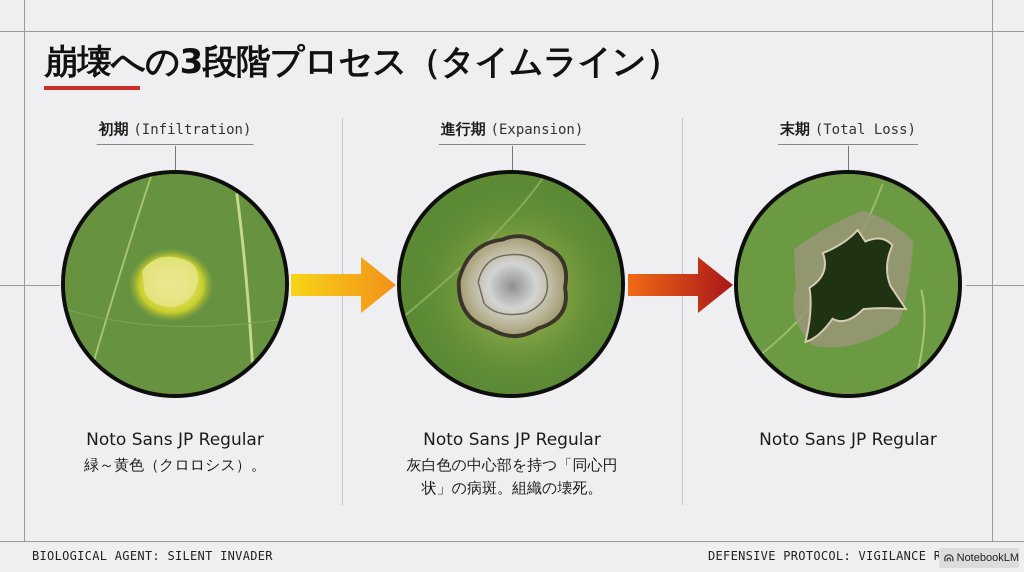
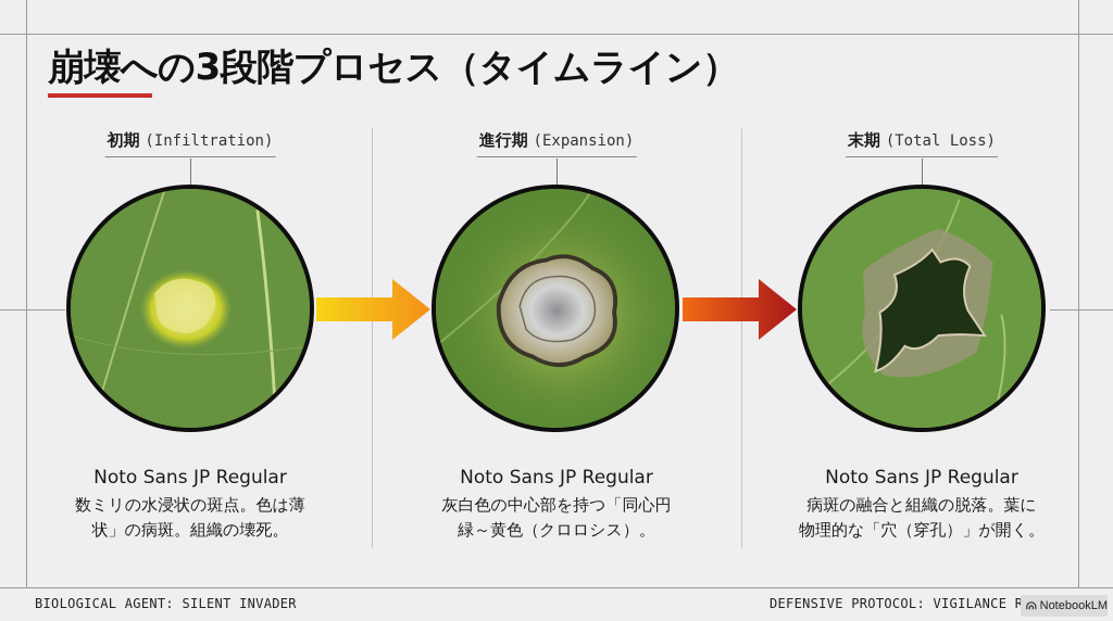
  崩壊への3段階プロセス（タイムライン）
  初期 (Infiltration)
  Noto Sans JP Regular
+ 数ミリの水浸状の斑点。色は薄
- 緑～黄色（クロロシス）。
+ 状」の病斑。組織の壊死。
  進行期 (Expansion)
  Noto Sans JP Regular
  灰白色の中心部を持つ「同心円
- 状」の病斑。組織の壊死。
+ 緑～黄色（クロロシス）。
  末期 (Total Loss)
  Noto Sans JP Regular
+ 病斑の融合と組織の脱落。葉に
+ 物理的な「穴（穿孔）」が開く。
  BIOLOGICAL AGENT: SILENT INVADER
  DEFENSIVE PROTOCOL: VIGILANCE R
  NotebookLM
